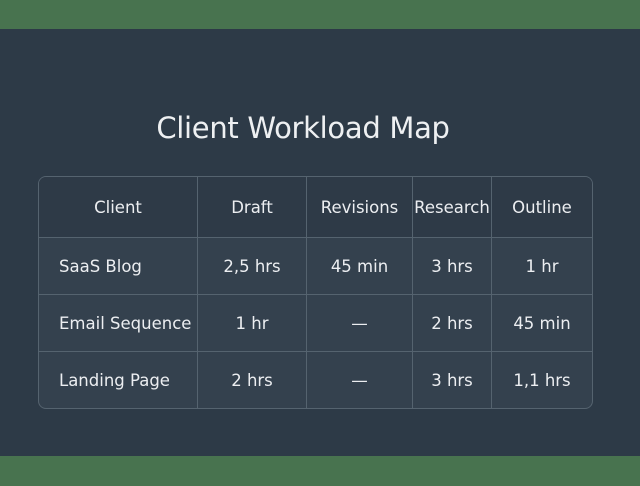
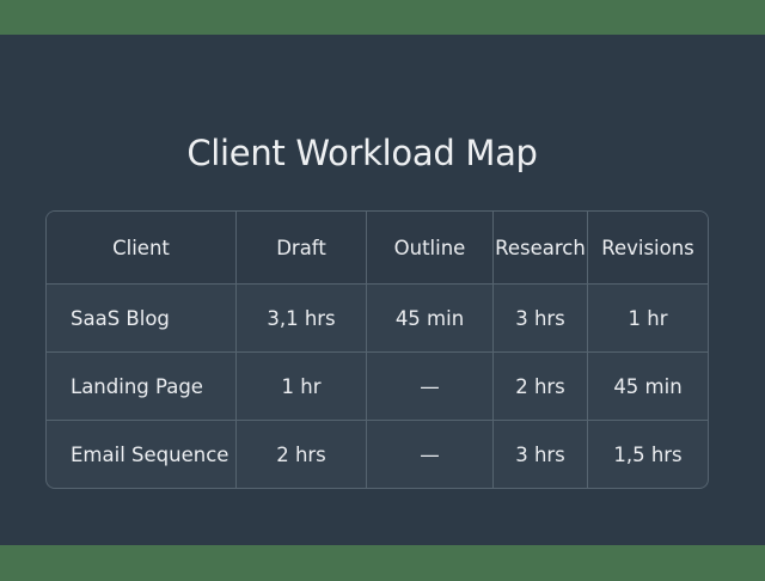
  Client Workload Map
  Client
  Draft
- Revisions
+ Outline
  Research
- Outline
+ Revisions
  SaaS Blog
- 2,5 hrs
+ 3,1 hrs
  45 min
  3 hrs
  1 hr
- Email Sequence
+ Landing Page
  1 hr
  —
  2 hrs
  45 min
- Landing Page
+ Email Sequence
  2 hrs
  —
  3 hrs
- 1,1 hrs
+ 1,5 hrs
